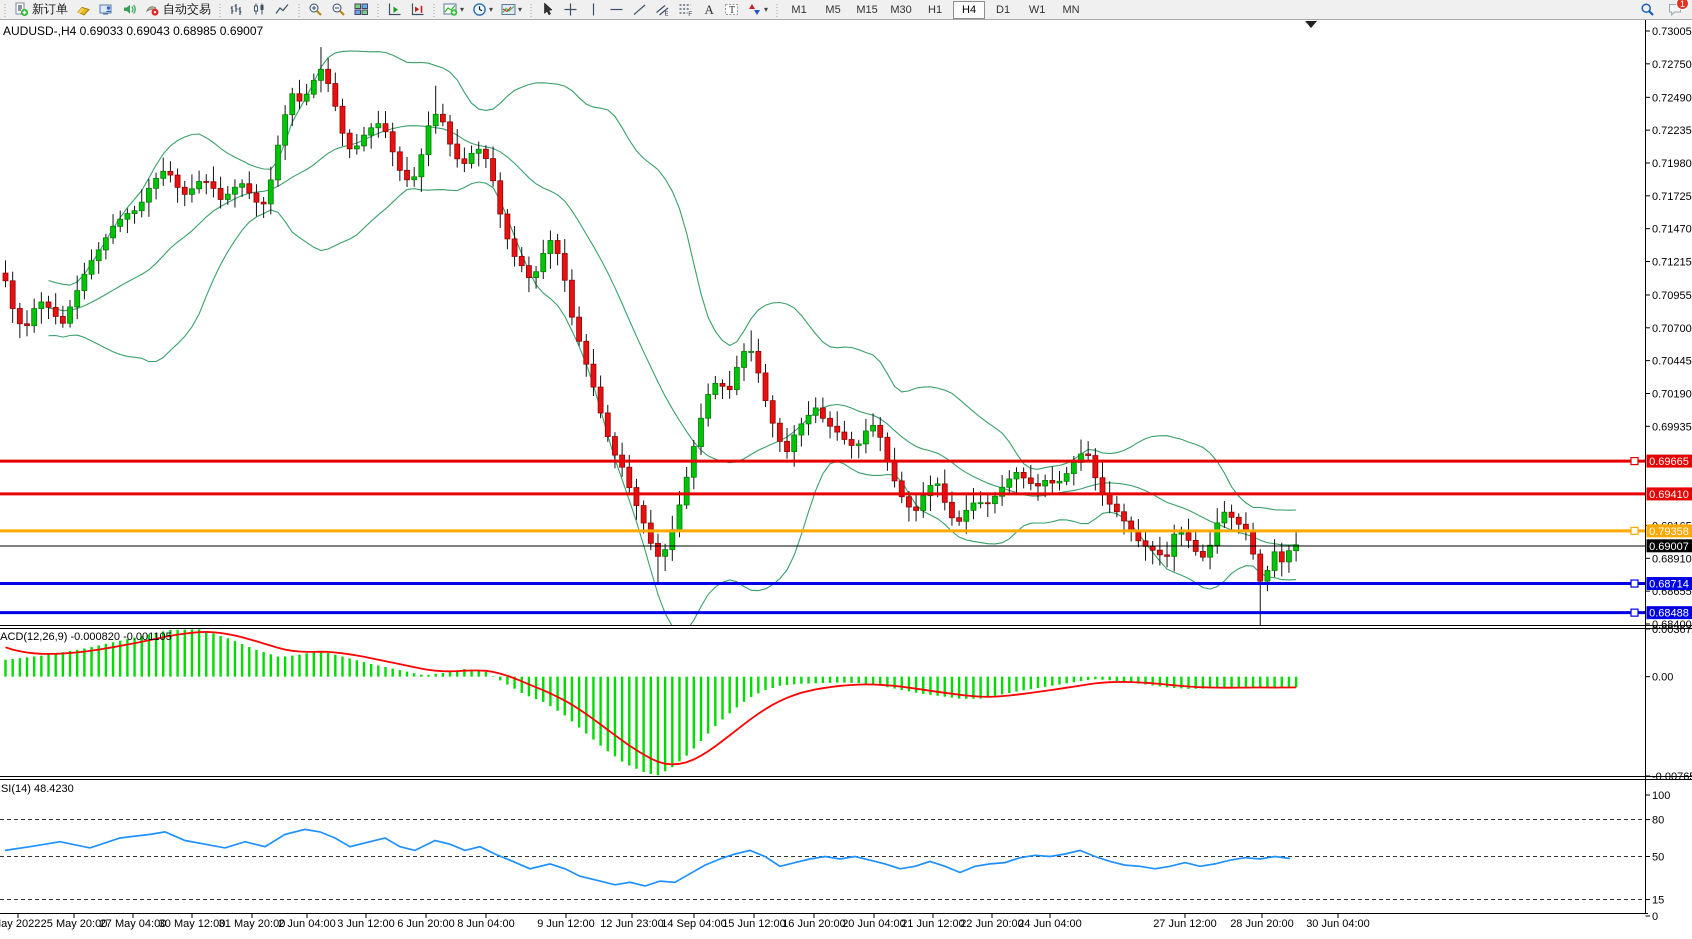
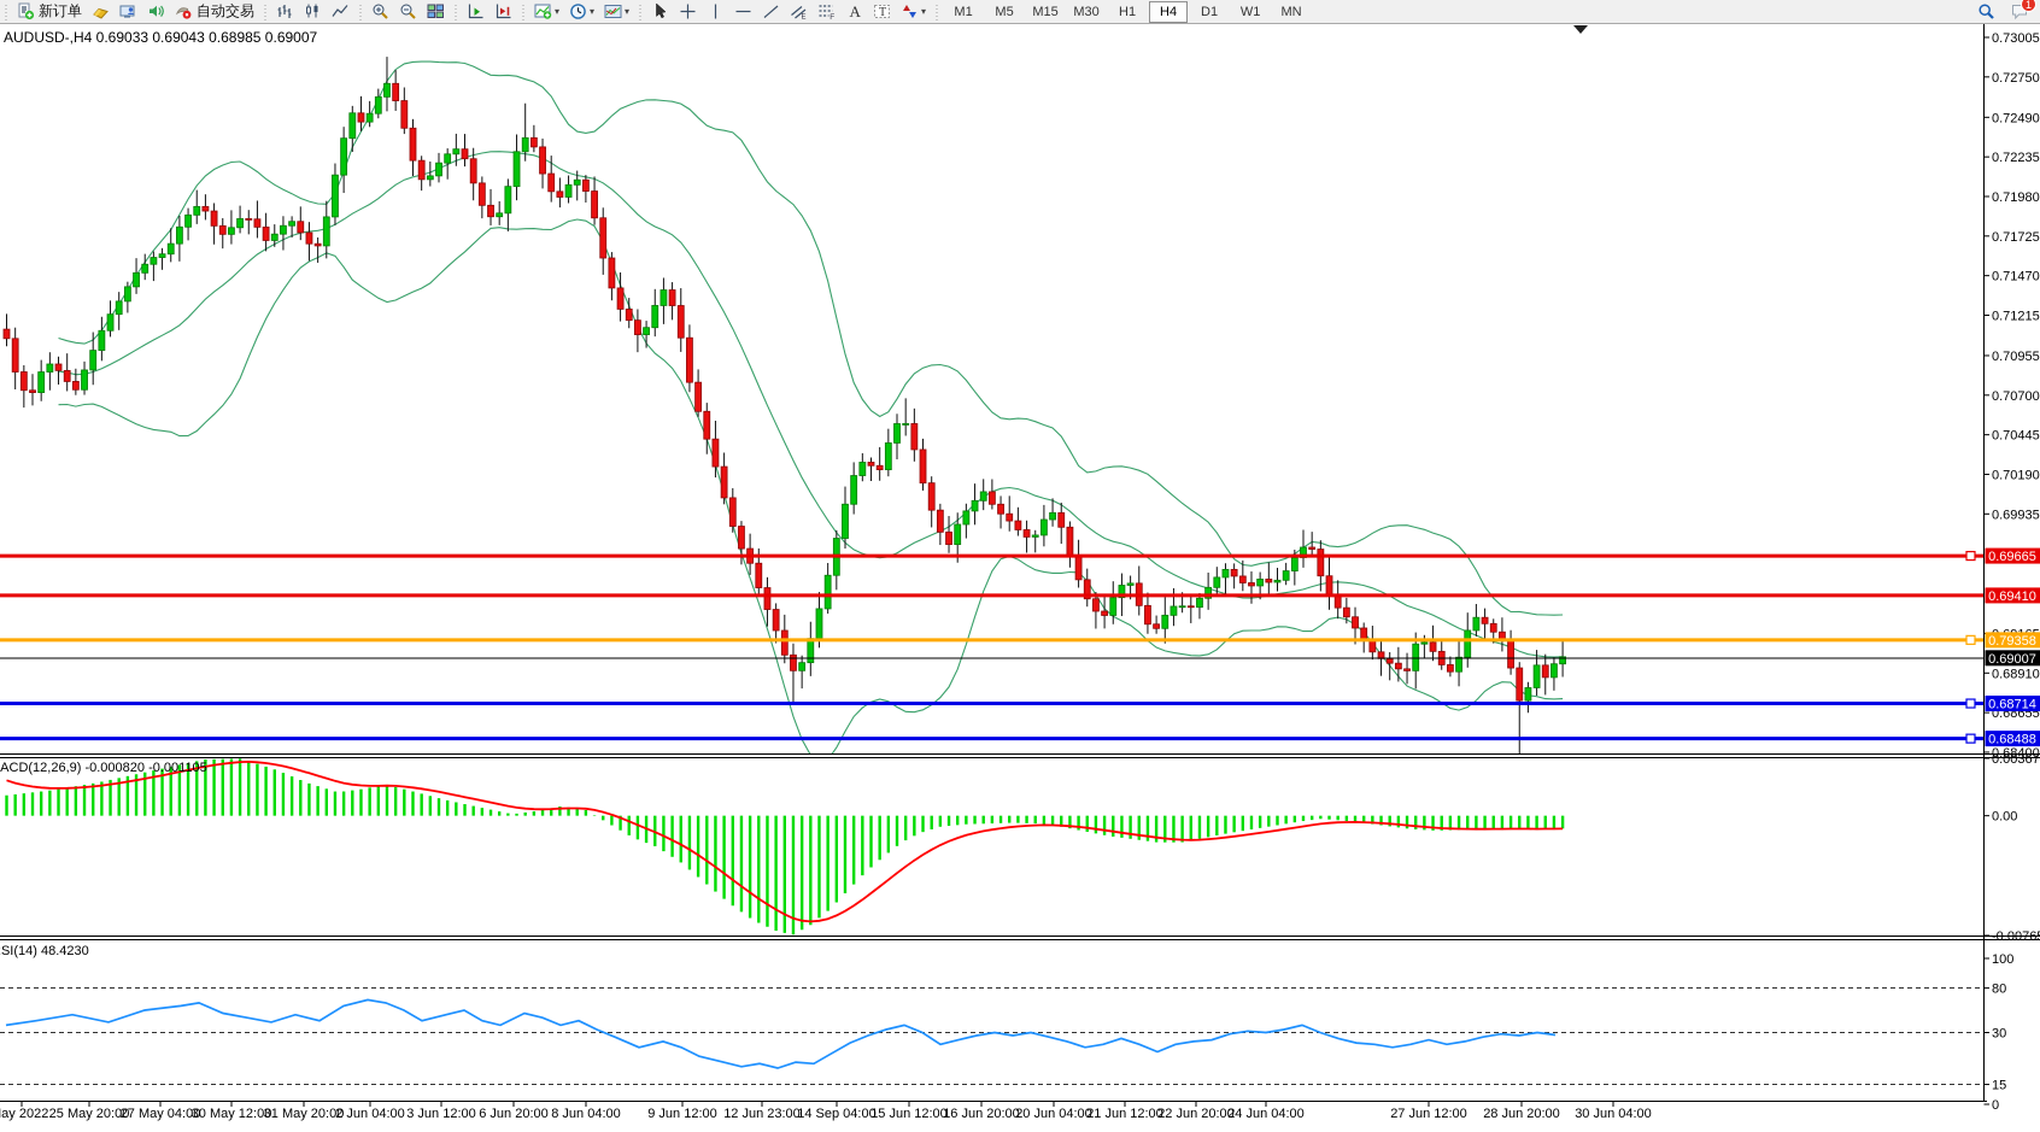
  0.73005
  0.72750
  0.72490
  0.72235
  0.71980
  0.71725
  0.71470
  0.71215
  0.70955
  0.70700
  0.70445
  0.70190
  0.69935
  0.68910
  0.68655
  0.68400
  0.00367
  0.00
  -0.0076
  100
  80
- 50
+ 30
  15
  0
  0.69665
  0.69410
  0.79358
  0.69007
  0.68714
  0.68488
  ay 2022
  25 May 20:00
  27 May 04:00
  30 May 12:00
  31 May 20:00
  2 Jun 04:00
  3 Jun 12:00
  6 Jun 20:00
  8 Jun 04:00
  9 Jun 12:00
  12 Jun 23:00
  14 Sep 04:00
  15 Jun 12:00
  16 Jun 20:00
  20 Jun 04:00
  21 Jun 12:00
  22 Jun 20:00
  24 Jun 04:00
  27 Jun 12:00
  28 Jun 20:00
  30 Jun 04:00
  新订单
  自动交易
  ▾
  ▾
  ▾
  A
  T
  ▾
  M1
  M5
  M15
  M30
  H1
  H4
  D1
  W1
  MN
  1
  AUDUSD-,H4 0.69033 0.69043 0.68985 0.69007
  ACD(12,26,9) -0.000820 -0.001105
  SI(14) 48.4230
